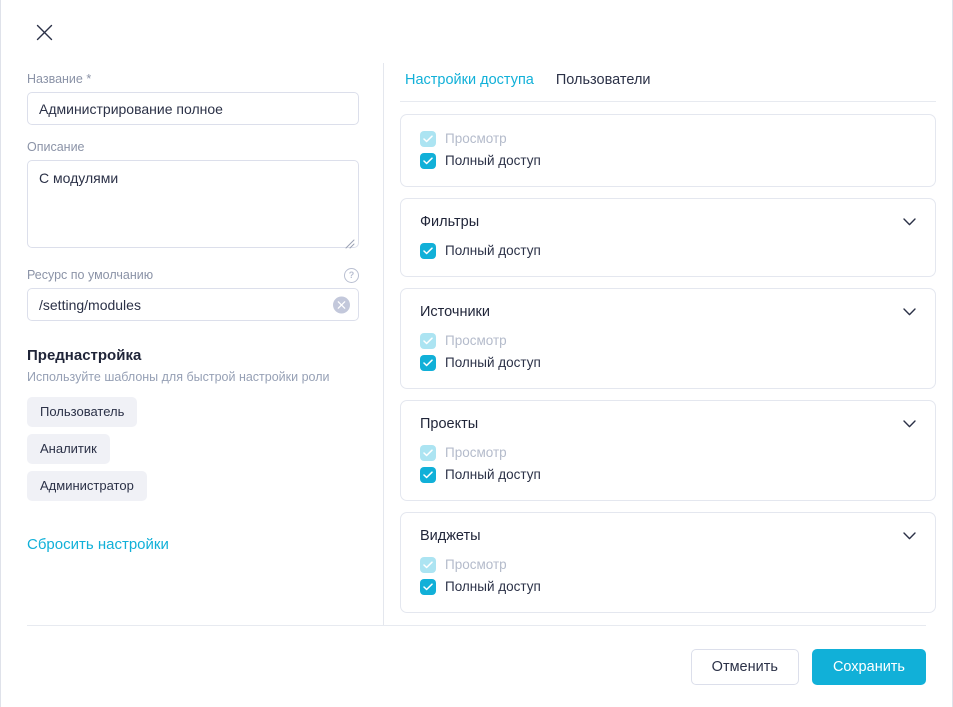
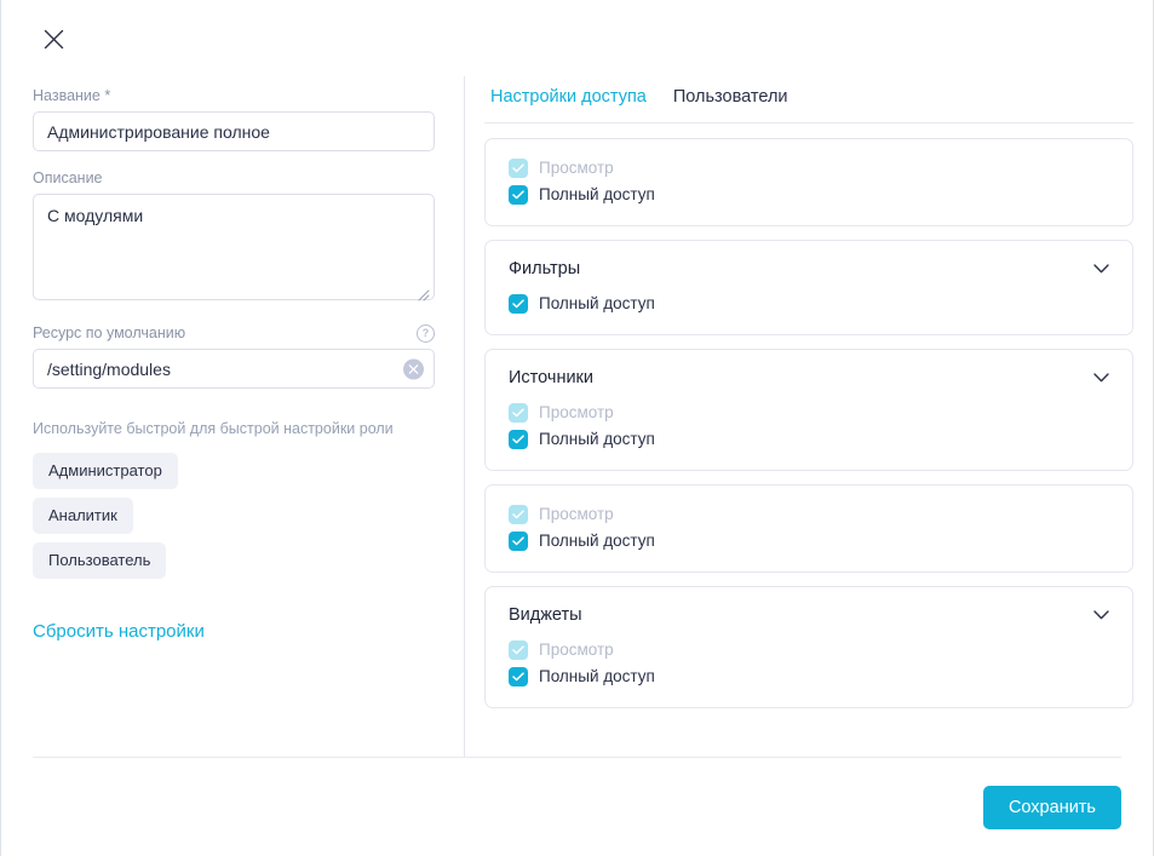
  Название *
  Администрирование полное
  Описание
  С модулями
  Ресурс по умолчанию
  ?
  /setting/modules
- Преднастройка
- Используйте шаблоны для быстрой настройки роли
+ Используйте быстрой для быстрой настройки роли
- Пользователь
+ Администратор
  Аналитик
- Администратор
+ Пользователь
  Сбросить настройки
  Настройки доступа
  Пользователи
  Просмотр
  Полный доступ
  Фильтры
  Полный доступ
  Источники
  Просмотр
  Полный доступ
- Проекты
  Просмотр
  Полный доступ
  Виджеты
  Просмотр
  Полный доступ
- Отменить
  Сохранить
